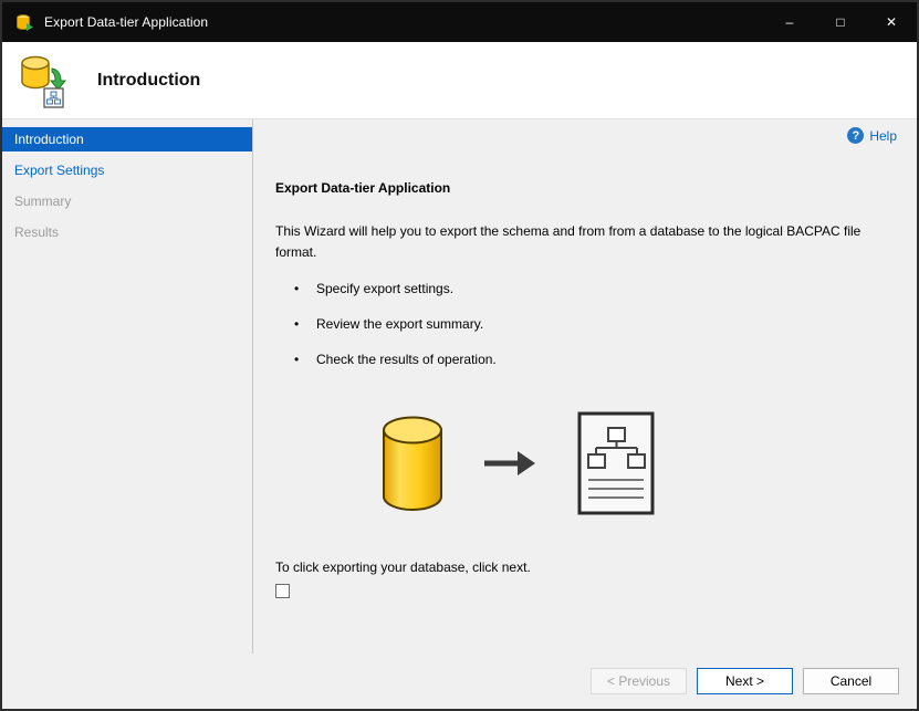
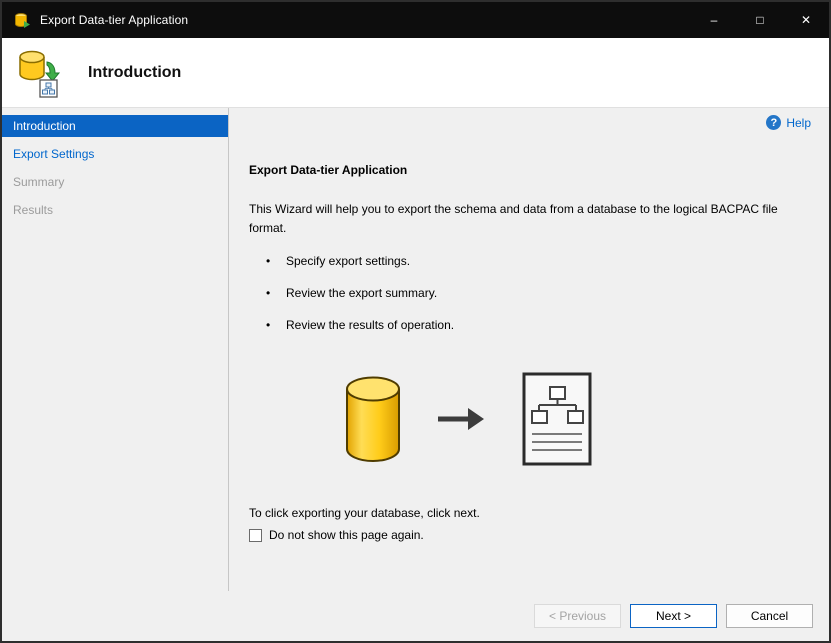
  Export Data-tier Application
  –
  □
  ✕
  Introduction
  Introduction
  Export Settings
  Summary
  Results
  ?
  Help
  Export Data-tier Application
- This Wizard will help you to export the schema and from from a database to the logical BACPAC file format.
+ This Wizard will help you to export the schema and data from a database to the logical BACPAC file format.
  •
  Specify export settings.
  •
  Review the export summary.
  •
- Check the results of operation.
+ Review the results of operation.
  To click exporting your database, click next.
+ Do not show this page again.
  < Previous
  Next >
  Cancel
